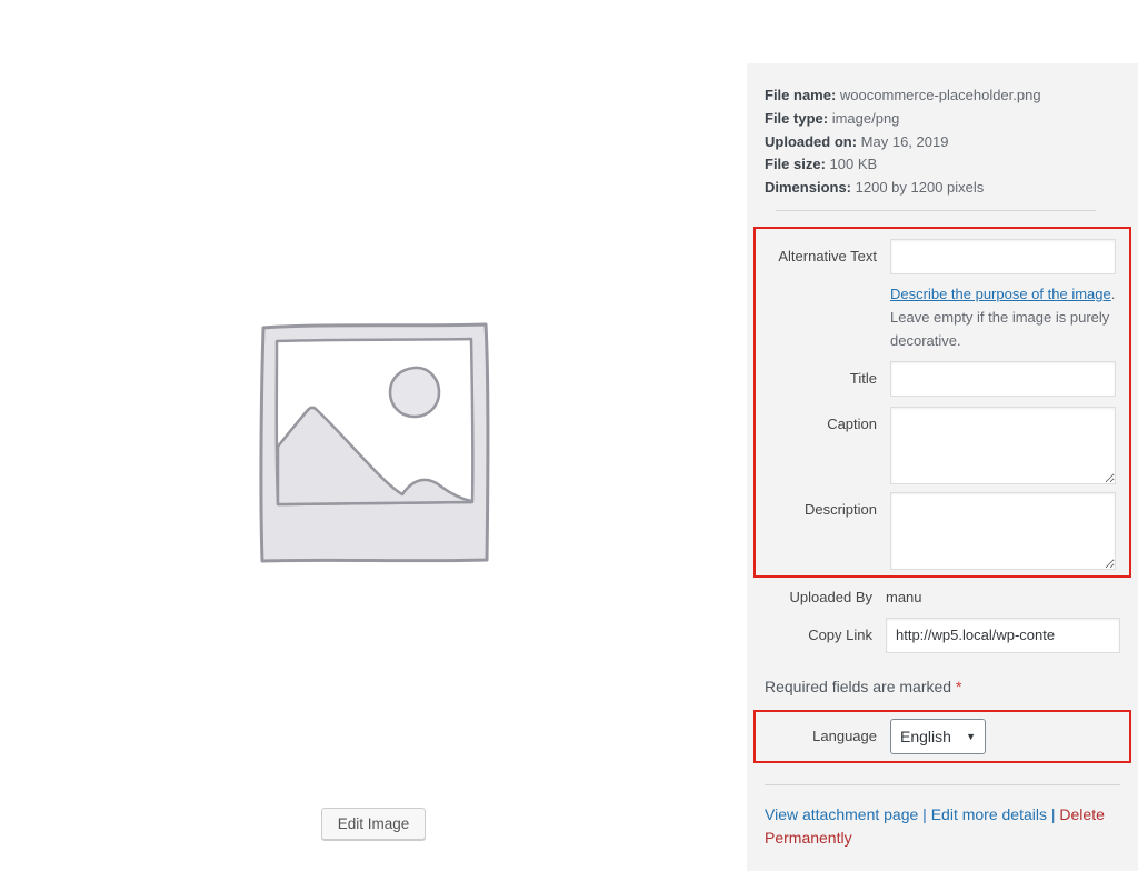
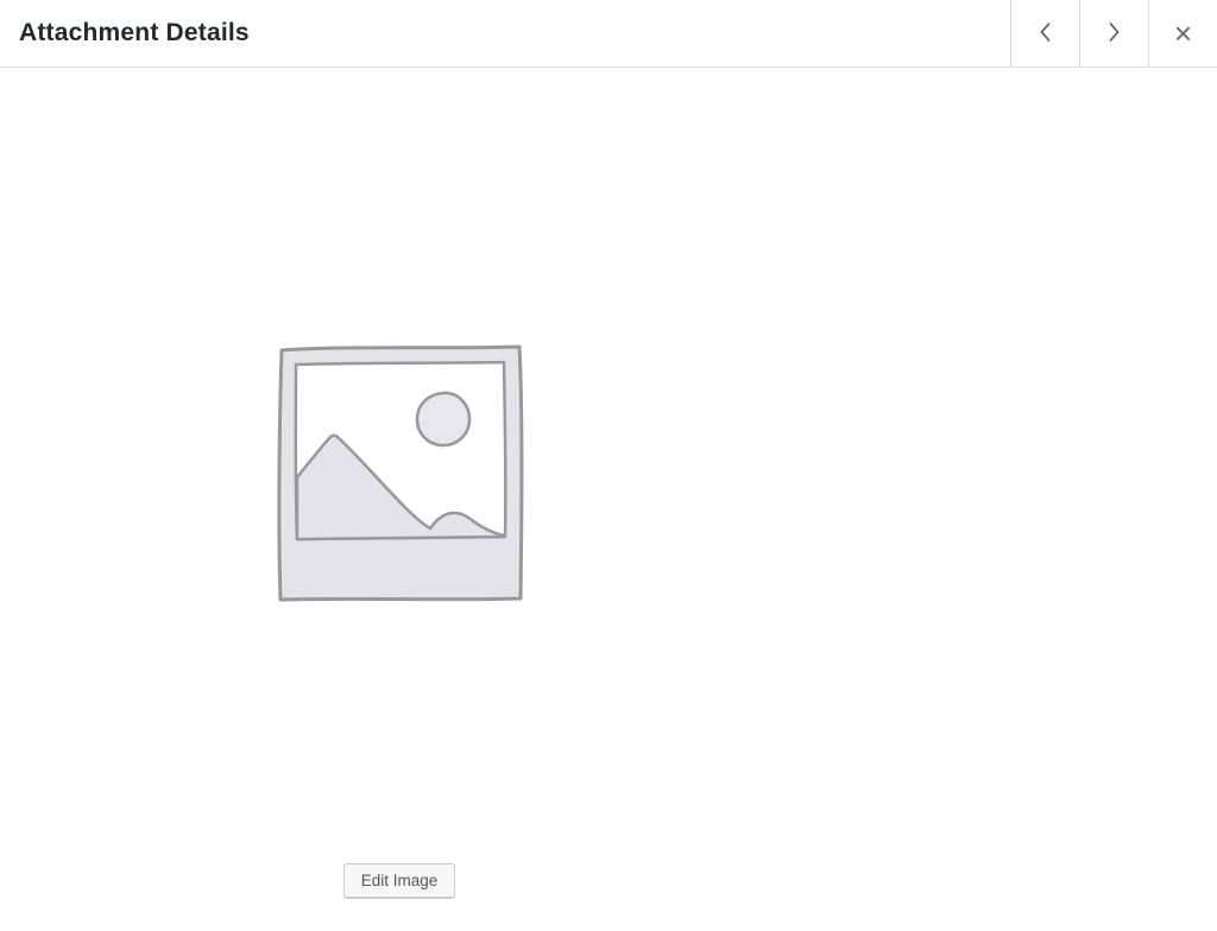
+ Attachment Details
+ ×
  Edit Image
- File name: woocommerce-placeholder.png
- File type: image/png
- Uploaded on: May 16, 2019
- File size: 100 KB
- Dimensions: 1200 by 1200 pixels
- Alternative Text
- Describe the purpose of the image. Leave empty if the image is purely decorative.
- Title
- Caption
- Description
- Uploaded By
- manu
- Copy Link
- http://wp5.local/wp-conte
- Required fields are marked *
- Language
- English
- ▼
- View attachment page | Edit more details | Delete Permanently
